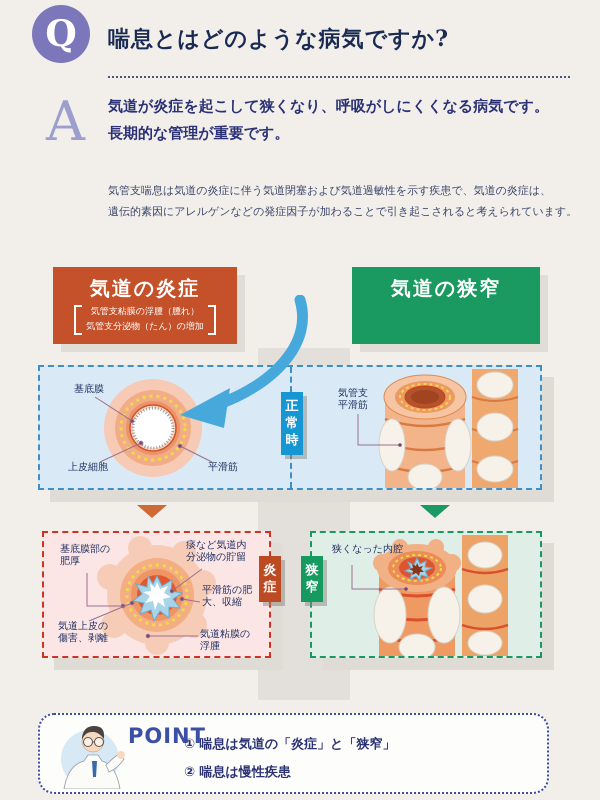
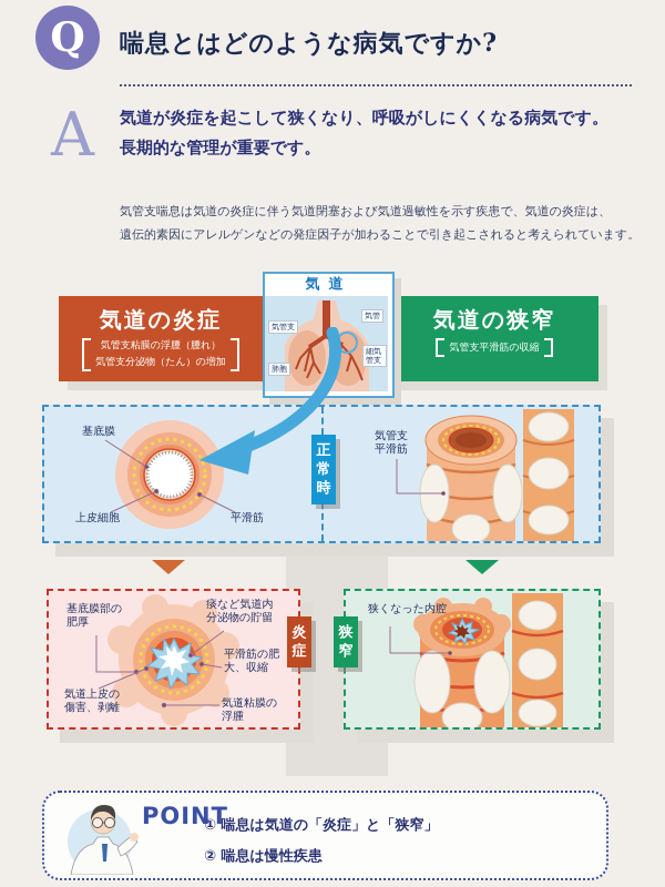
  Q
  喘息とはどのような病気ですか?
  A
  気道が炎症を起こして狭くなり、呼吸がしにくくなる病気です。
  長期的な管理が重要です。
  気管支喘息は気道の炎症に伴う気道閉塞および気道過敏性を示す疾患で、気道の炎症は、
  遺伝的素因にアレルゲンなどの発症因子が加わることで引き起こされると考えられています。
  気道の炎症
  気管支粘膜の浮腫（腫れ）
  気管支分泌物（たん）の増加
  気道の狭窄
+ 気管支平滑筋の収縮
+ 気道
+ 気管支
+ 気管
+ 細気管支
+ 肺胞
  基底膜
  上皮細胞
  平滑筋
  気管支平滑筋
  基底膜部の肥厚
  痰など気道内分泌物の貯留
  平滑筋の肥大、収縮
  気道上皮の傷害、剥離
  気道粘膜の浮腫
  狭くなった内腔
  正常時
  炎症
  狭窄
  POINT
  ① 喘息は気道の「炎症」と「狭窄」
  ② 喘息は慢性疾患
